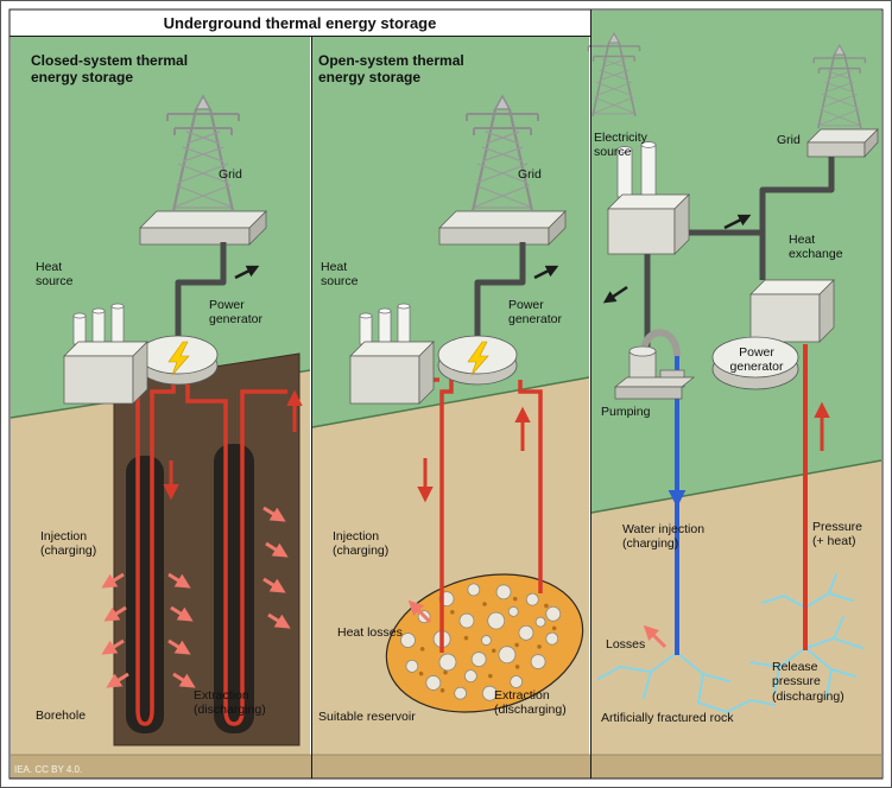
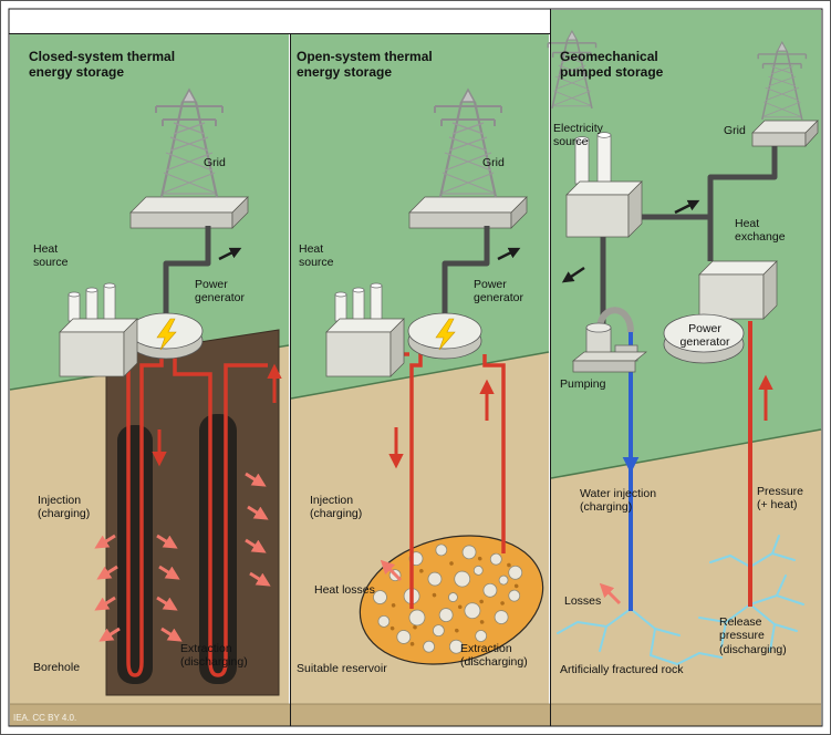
- Underground thermal energy storage
  Closed-system thermal
  energy storage
  Grid
  Heat
  source
  Power
  generator
  Injection
  (charging)
  Extraction
  (discharging)
  Borehole
  Open-system thermal
  energy storage
  Grid
  Heat
  source
  Power
  generator
  Injection
  (charging)
  Heat losses
  Extraction
  (discharging)
  Suitable reservoir
+ Geomechanical
+ pumped storage
  Electricity
  source
  Grid
  Heat
  exchange
  Power
  generator
  Pumping
  Water injection
  (charging)
  Pressure
  (+ heat)
  Losses
  Release
  pressure
  (discharging)
  Artificially fractured rock
  IEA. CC BY 4.0.
